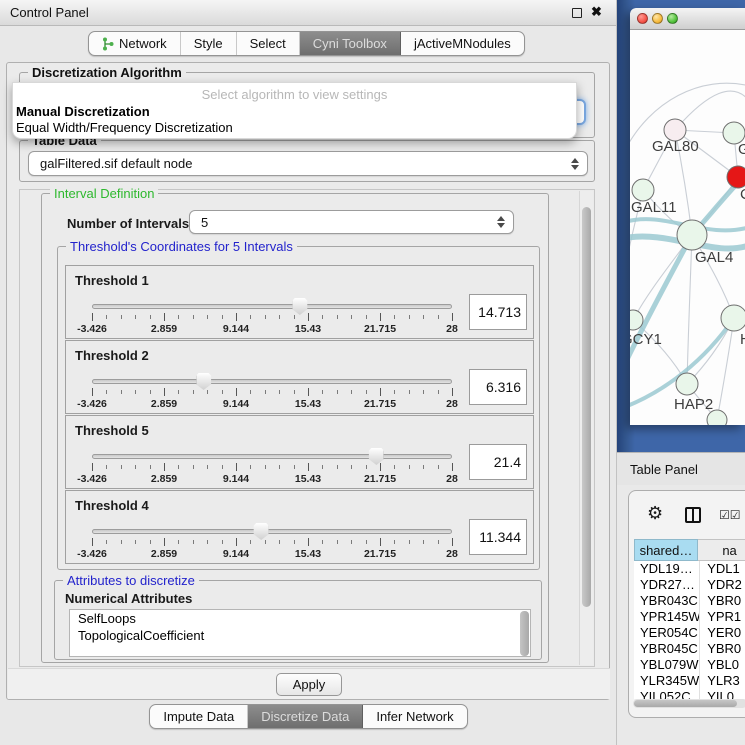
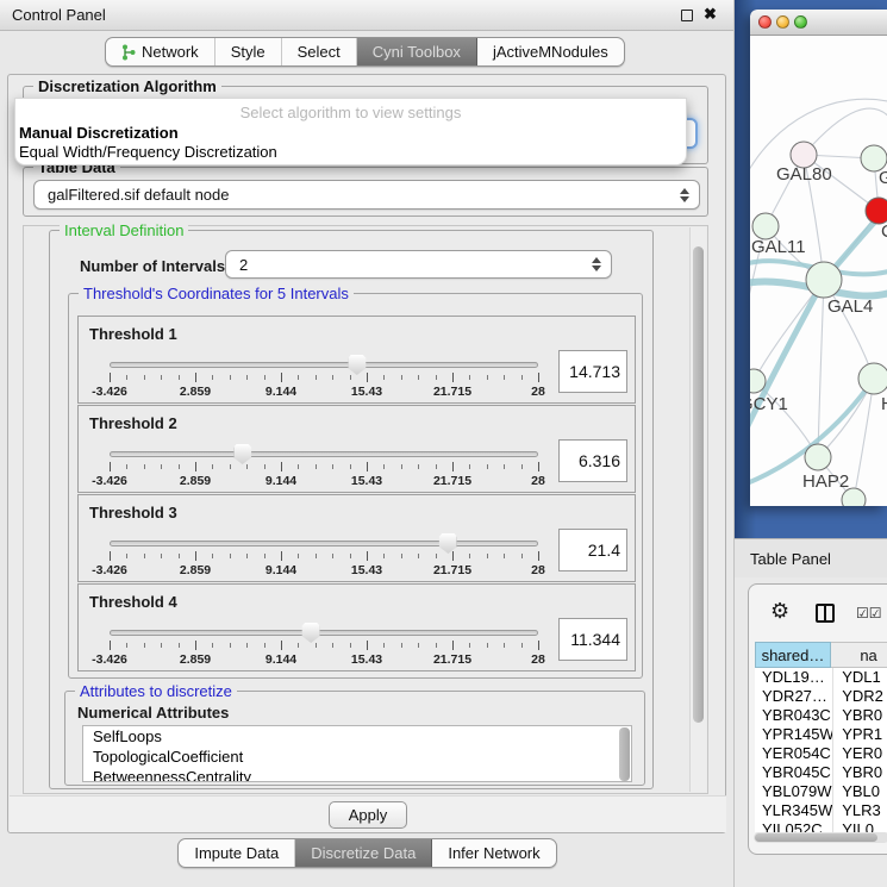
  Control Panel
  ✖
  Network
  Style
  Select
  Cyni Toolbox
  jActiveMNodules
  Discretization Algorithm
  Select algorithm to view settings
  Manual Discretization
  Equal Width/Frequency Discretization
  Table Data
  galFiltered.sif default node
  Interval Definition
  Number of Intervals
- 5
+ 2
  Threshold's Coordinates for 5 Intervals
  Threshold 1
  -3.426
  2.859
  9.144
  15.43
  21.715
  28
  14.713
  Threshold 2
  -3.426
  2.859
  9.144
  15.43
  21.715
  28
  6.316
- Threshold 5
+ Threshold 3
  -3.426
  2.859
  9.144
  15.43
  21.715
  28
  21.4
  Threshold 4
  -3.426
  2.859
  9.144
  15.43
  21.715
  28
  11.344
  Attributes to discretize
  Numerical Attributes
  SelfLoops
  TopologicalCoefficient
+ BetweennessCentrality
  Apply
  Impute Data
  Discretize Data
  Infer Network
  GAL80
  G
  GAL11
  GAL4
  CY1
  HAP2
  Table Panel
  ⚙
  ☑☑
  shared…
  na
  YDL19…
  YDL1
  YDR27…
  YDR2
  YBR043C
  YBR0
  YPR145W
  YPR1
  YER054C
  YER0
  YBR045C
  YBR0
  YBL079W
  YBL0
  YLR345W
  YLR3
  YIL052C
  YIL0
